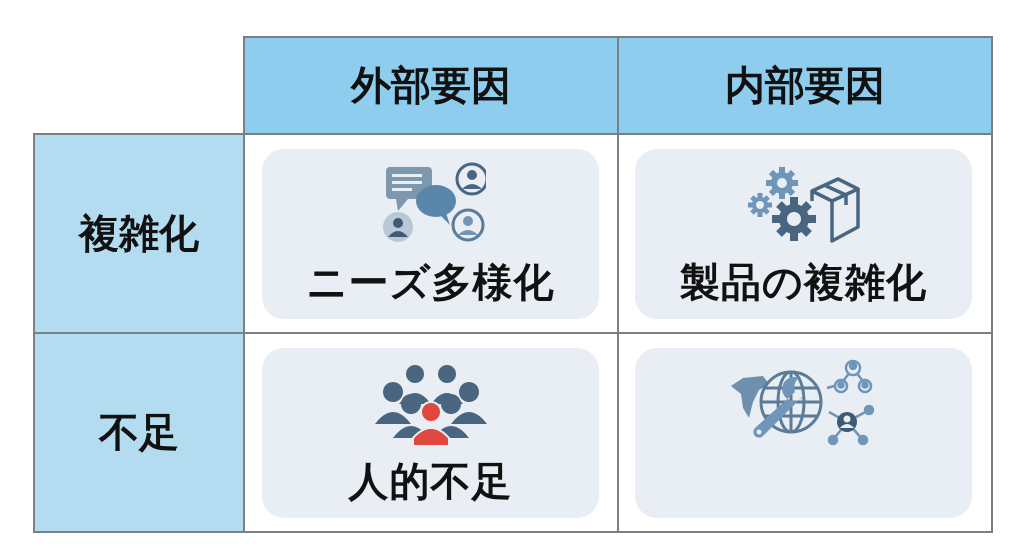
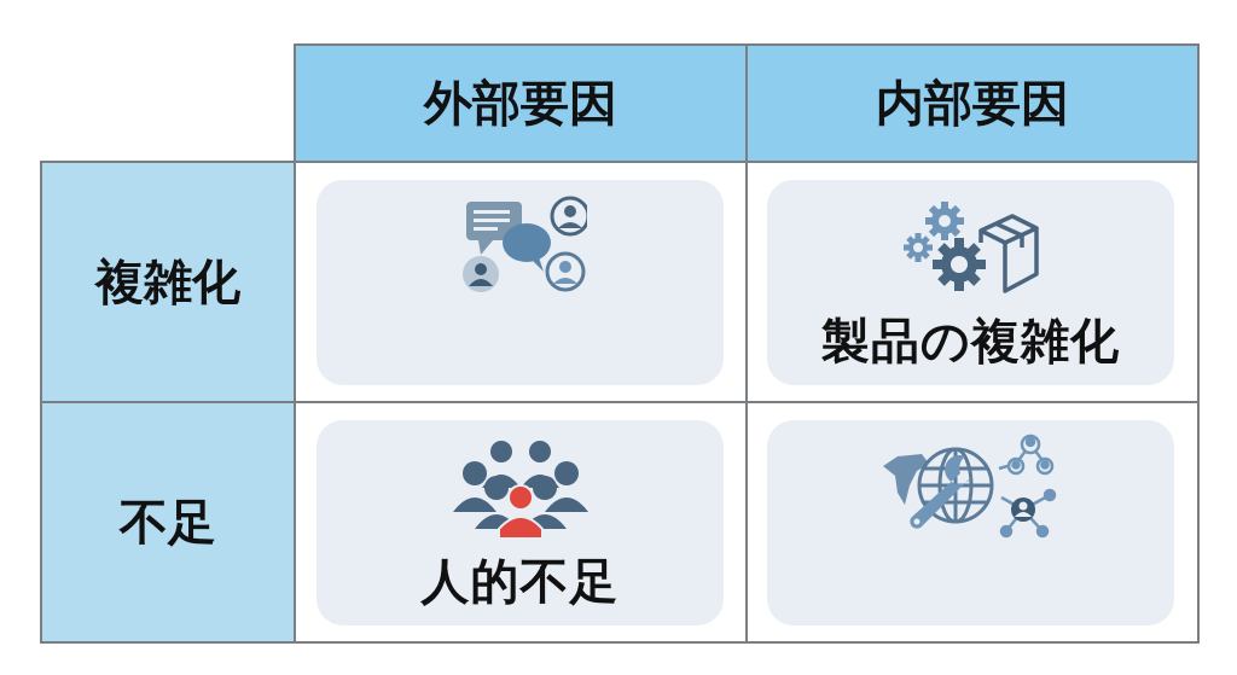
  外部要因
  内部要因
  複雑化
  不足
- ニーズ多様化
  製品の複雑化
  人的不足
